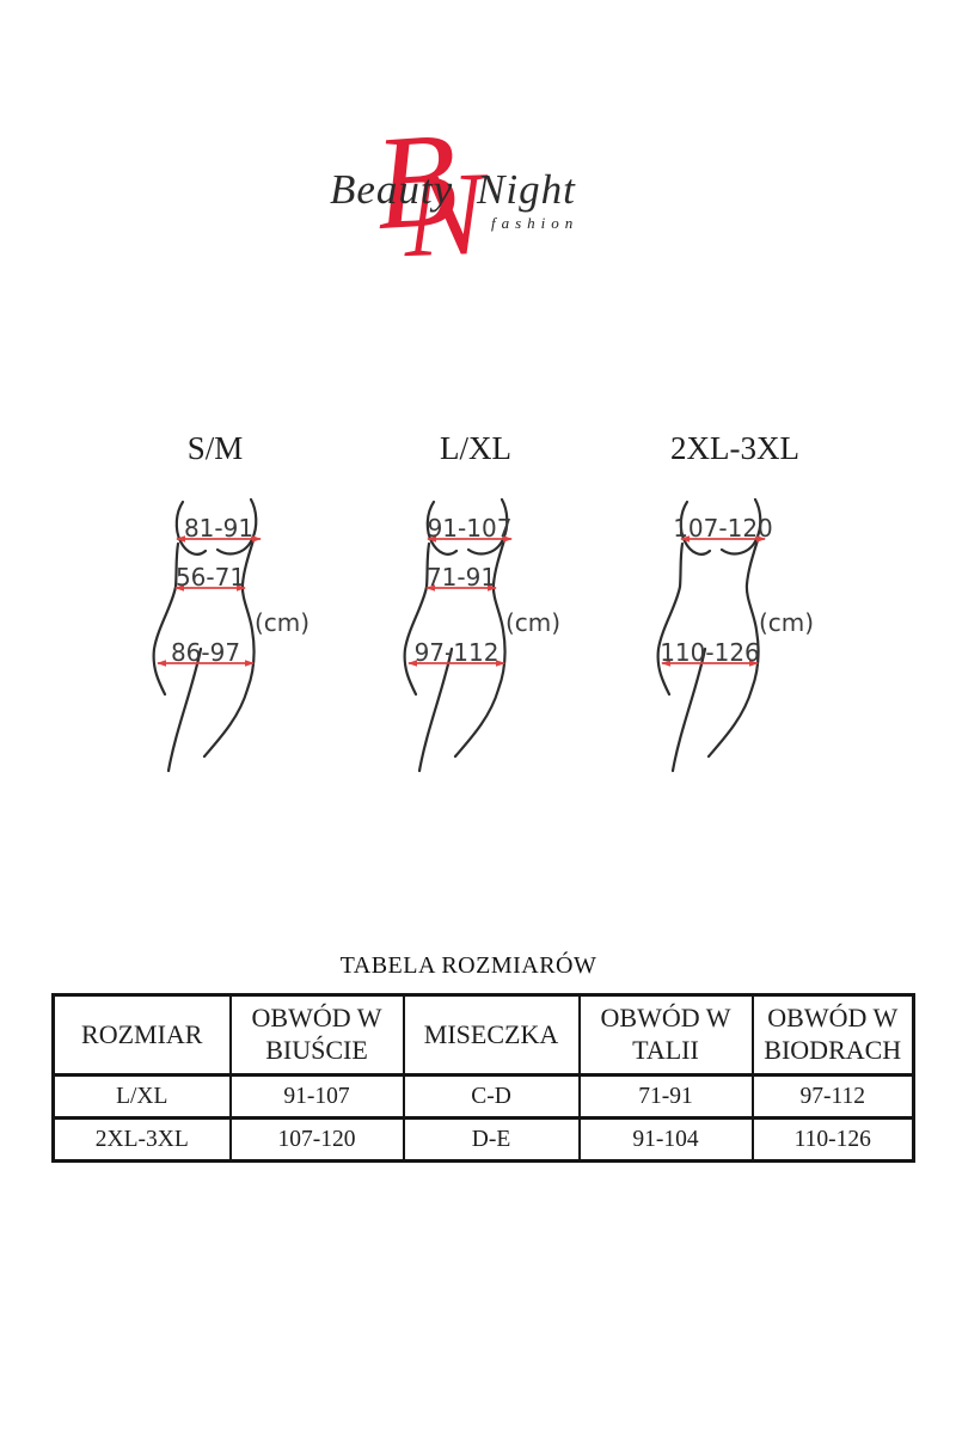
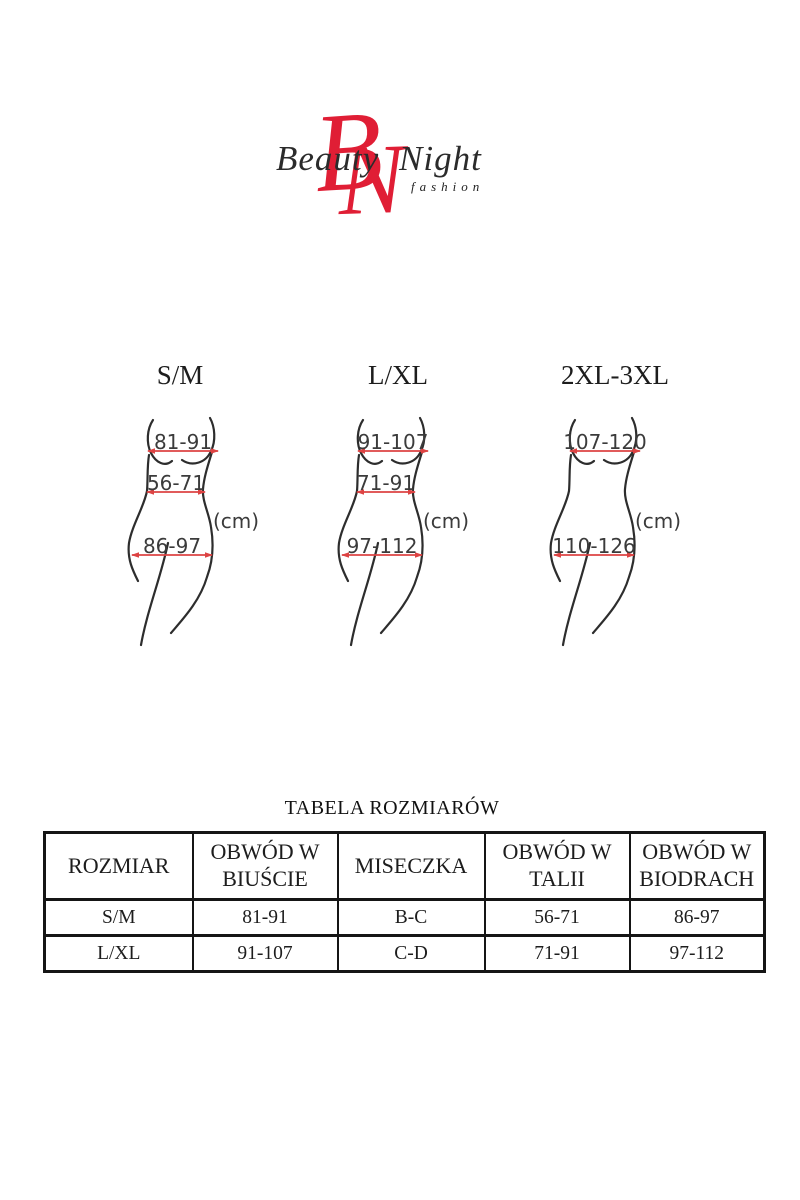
  Beauty
  Night
  fashion
  S/M
  L/XL
  2XL-3XL
  81-91
  56-71
  86-97
  (cm)
  91-107
  71-91
  97-112
  (cm)
  107-120
  110-126
  (cm)
  TABELA ROZMIARÓW
  ROZMIAR	OBWÓD W BIUŚCIE	MISECZKA	OBWÓD W TALII	OBWÓD W BIODRACH
+ S/M	81-91	B-C	56-71	86-97
  L/XL	91-107	C-D	71-91	97-112
- 2XL-3XL	107-120	D-E	91-104	110-126
